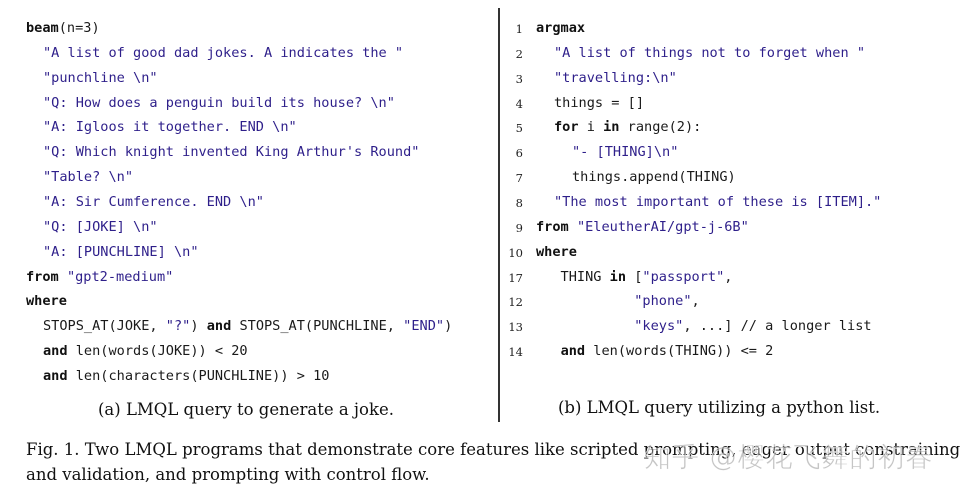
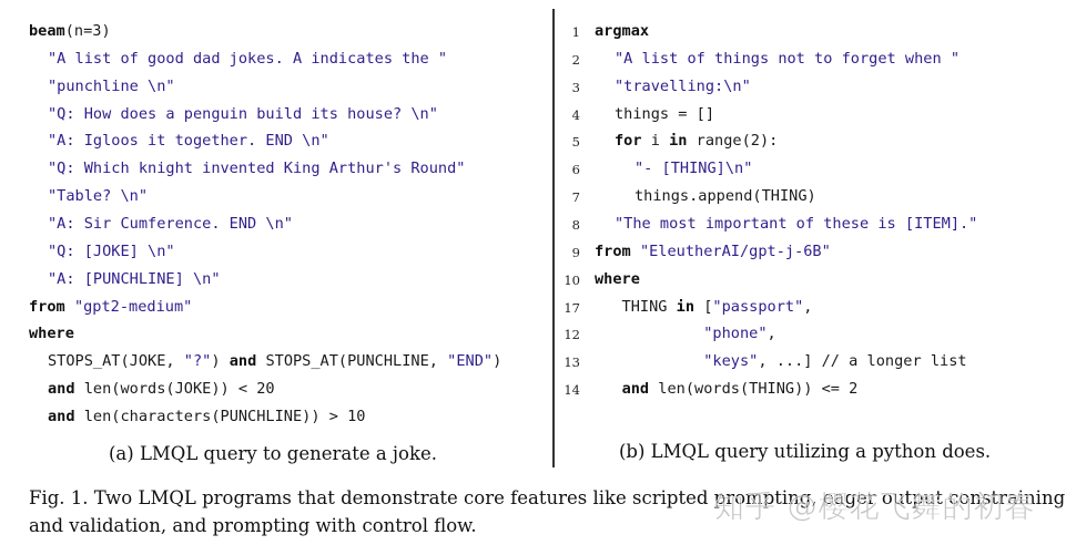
  beam(n=3)
  "A list of good dad jokes. A indicates the "
  "punchline \n"
  "Q: How does a penguin build its house? \n"
  "A: Igloos it together. END \n"
  "Q: Which knight invented King Arthur's Round"
  "Table? \n"
  "A: Sir Cumference. END \n"
  "Q: [JOKE] \n"
  "A: [PUNCHLINE] \n"
  from "gpt2-medium"
  where
  STOPS_AT(JOKE, "?") and STOPS_AT(PUNCHLINE, "END")
  and len(words(JOKE)) < 20
  and len(characters(PUNCHLINE)) > 10
  (a) LMQL query to generate a joke.
  argmax
  1
  "A list of things not to forget when "
  2
  "travelling:\n"
  3
  things = []
  4
  for i in range(2):
  5
  "- [THING]\n"
  6
  things.append(THING)
  7
  "The most important of these is [ITEM]."
  8
  from "EleutherAI/gpt-j-6B"
  9
  where
  10
  THING in ["passport",
  17
  "phone",
  12
  "keys", ...] // a longer list
  13
  and len(words(THING)) <= 2
  14
- (b) LMQL query utilizing a python list.
+ (b) LMQL query utilizing a python does.
  Fig. 1. Two LMQL programs that demonstrate core features like scripted prompting, eager output constraining
  and validation, and prompting with control flow.
  知乎 @樱花飞舞的初春
